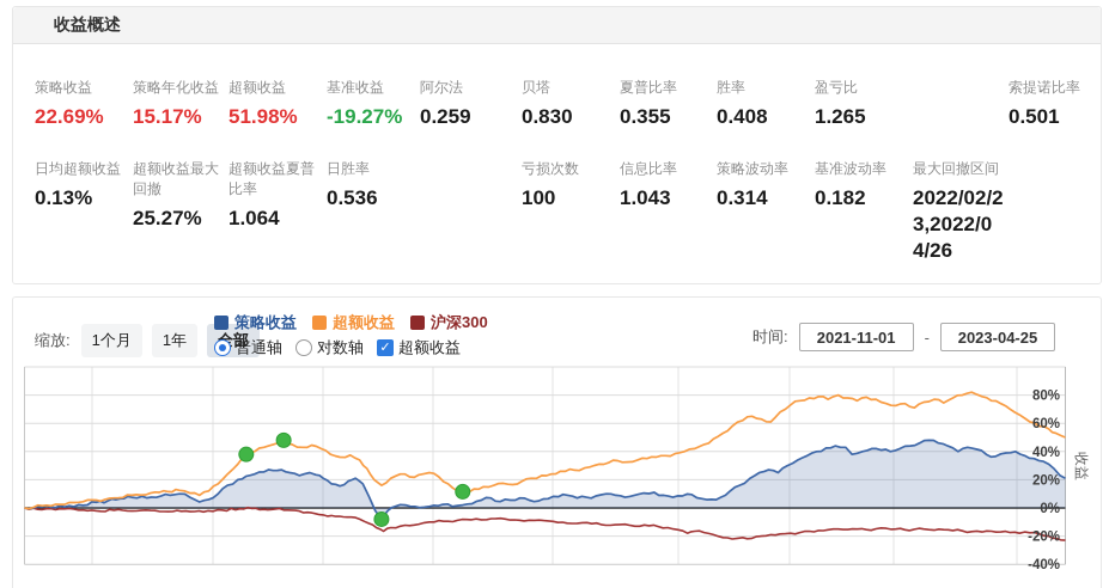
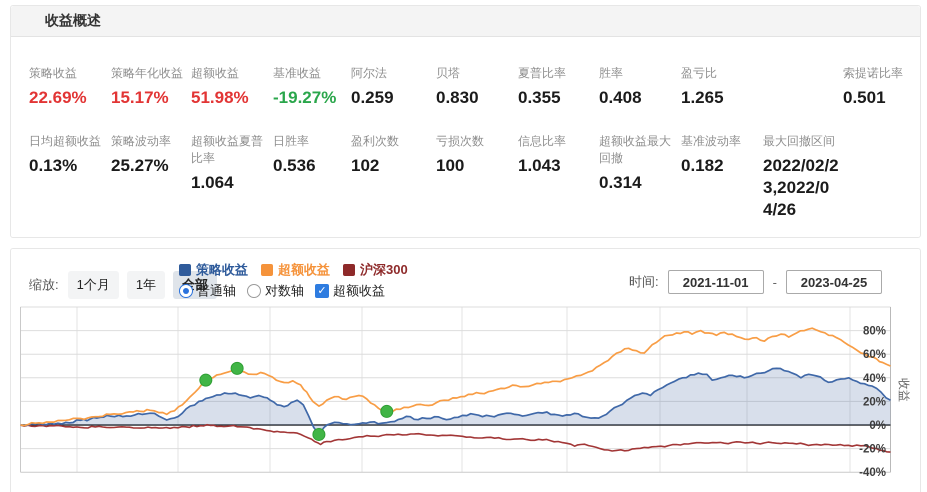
  收益概述
  策略收益
  22.69%
  策略年化收益
  15.17%
  超额收益
  51.98%
  基准收益
  -19.27%
  阿尔法
  0.259
  贝塔
  0.830
  夏普比率
  0.355
  胜率
  0.408
  盈亏比
  1.265
  索提诺比率
  0.501
  日均超额收益
  0.13%
- 超额收益最大回撤
+ 策略波动率
  25.27%
  超额收益夏普比率
  1.064
  日胜率
  0.536
+ 盈利次数
+ 102
  亏损次数
  100
  信息比率
  1.043
- 策略波动率
+ 超额收益最大回撤
  0.314
  基准波动率
  0.182
  最大回撤区间
  2022/02/23,2022/04/26
  缩放:
  1个月
  1年
  策略收益
  超额收益
  沪深300
  普通轴
  对数轴
  ✓
  超额收益
  时间:
  2021-11-01
  -
  2023-04-25
  80%
  60%
  40%
  20%
  0%
  -20%
  -40%
